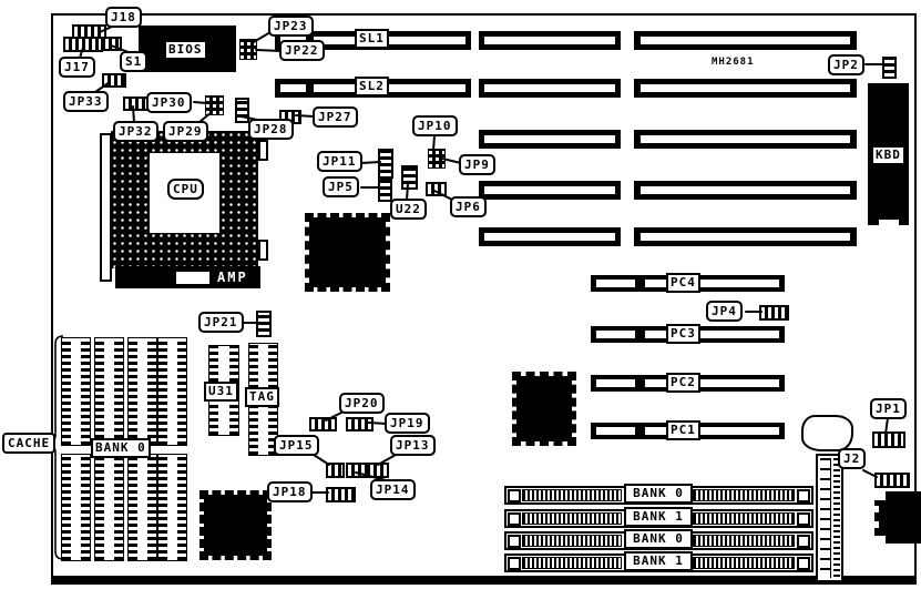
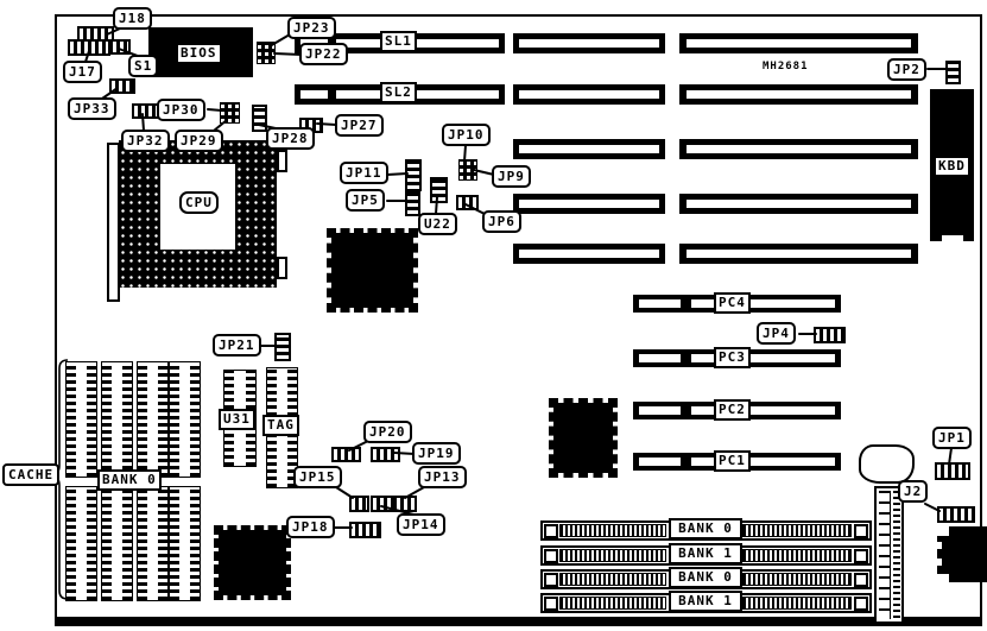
  BIOS
  J18
  J17
  S1
  JP33
  JP30
  JP32
  JP29
  JP28
  JP27
  JP23
  JP22
  SL1
  SL2
  MH2681
  JP2
  KBD
  CPU
- AMP
  JP10
  JP11
  JP9
  JP5
  U22
  JP6
  PC4
  PC3
  PC2
  PC1
  JP4
  BANK 0
  CACHE
  U31
  TAG
  JP21
  JP20
  JP19
  JP15
  JP13
  JP14
  JP18
  BANK 0
  BANK 1
  BANK 0
  BANK 1
  JP1
  J2
